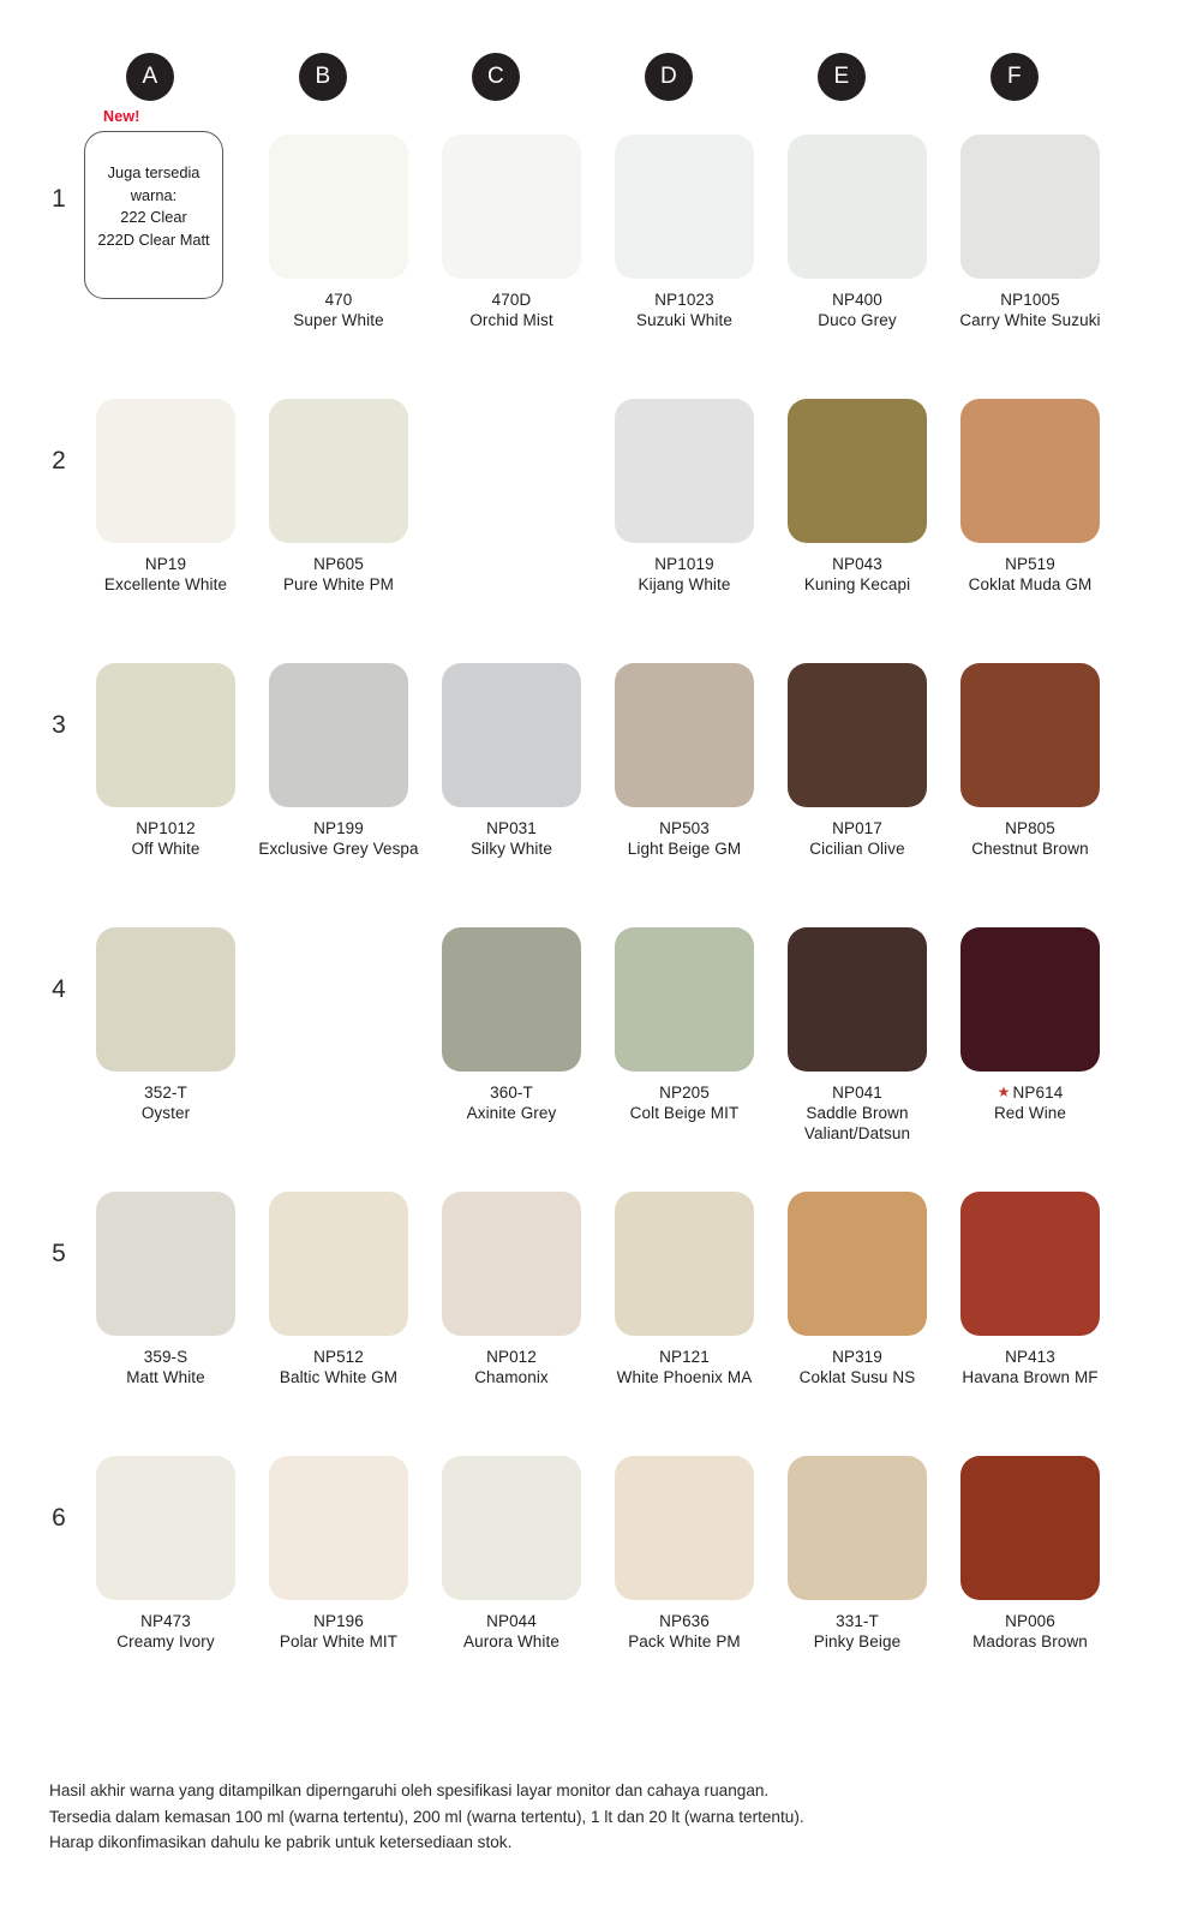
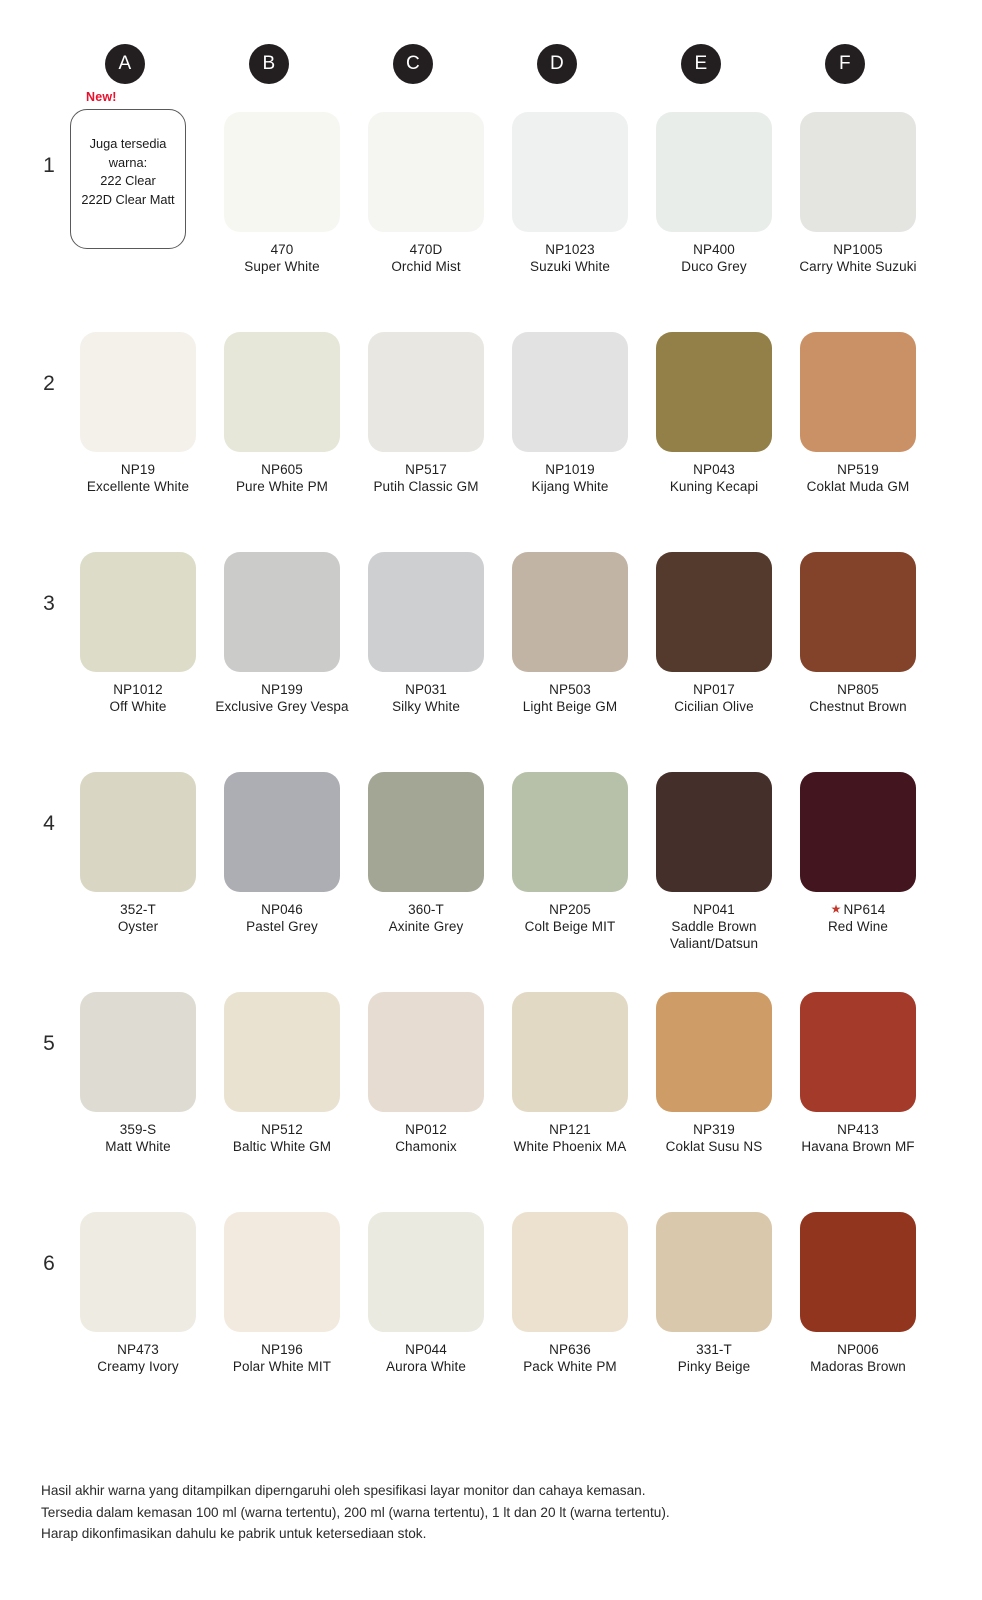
  A
  B
  C
  D
  E
  F
  1
  New!
  Juga tersedia
  warna:
  222 Clear
  222D Clear Matt
  470
  Super White
  470D
  Orchid Mist
  NP1023
  Suzuki White
  NP400
  Duco Grey
  NP1005
  Carry White Suzuki
  2
  NP19
  Excellente White
  NP605
  Pure White PM
+ NP517
+ Putih Classic GM
  NP1019
  Kijang White
  NP043
  Kuning Kecapi
  NP519
  Coklat Muda GM
  3
  NP1012
  Off White
  NP199
  Exclusive Grey Vespa
  NP031
  Silky White
  NP503
  Light Beige GM
  NP017
  Cicilian Olive
  NP805
  Chestnut Brown
  4
  352-T
  Oyster
+ NP046
+ Pastel Grey
  360-T
  Axinite Grey
  NP205
  Colt Beige MIT
  NP041
  Saddle Brown Valiant/Datsun
  ★ NP614
  Red Wine
  5
  359-S
  Matt White
  NP512
  Baltic White GM
  NP012
  Chamonix
  NP121
  White Phoenix MA
  NP319
  Coklat Susu NS
  NP413
  Havana Brown MF
  6
  NP473
  Creamy Ivory
  NP196
  Polar White MIT
  NP044
  Aurora White
  NP636
  Pack White PM
  331-T
  Pinky Beige
  NP006
  Madoras Brown
- Hasil akhir warna yang ditampilkan diperngaruhi oleh spesifikasi layar monitor dan cahaya ruangan.
+ Hasil akhir warna yang ditampilkan diperngaruhi oleh spesifikasi layar monitor dan cahaya kemasan.
  Tersedia dalam kemasan 100 ml (warna tertentu), 200 ml (warna tertentu), 1 lt dan 20 lt (warna tertentu).
  Harap dikonfimasikan dahulu ke pabrik untuk ketersediaan stok.
